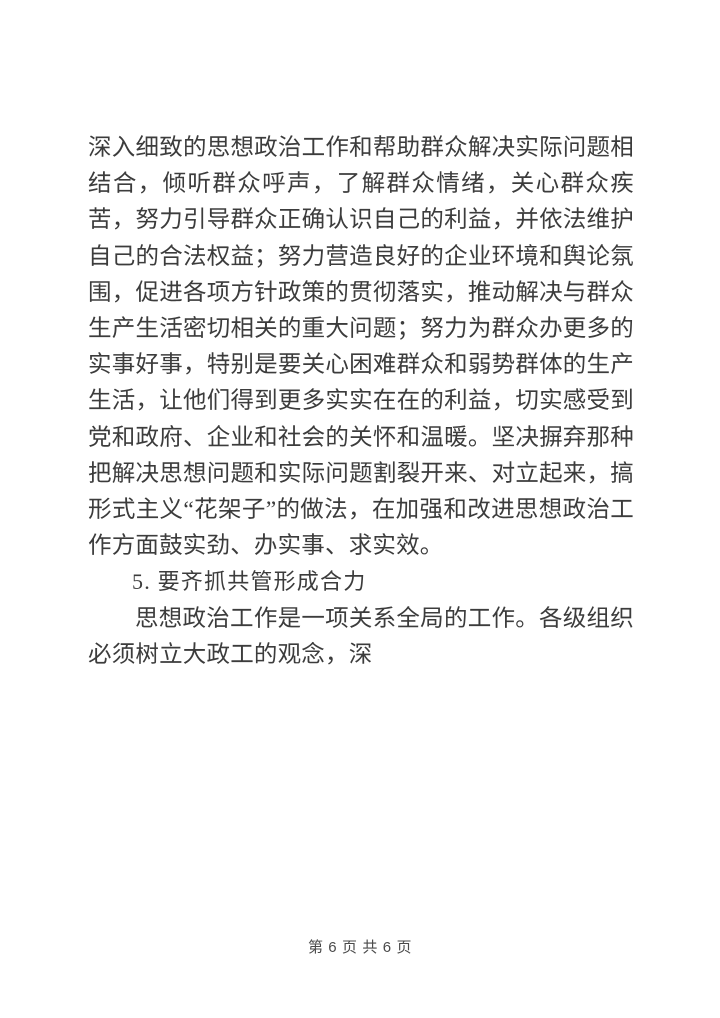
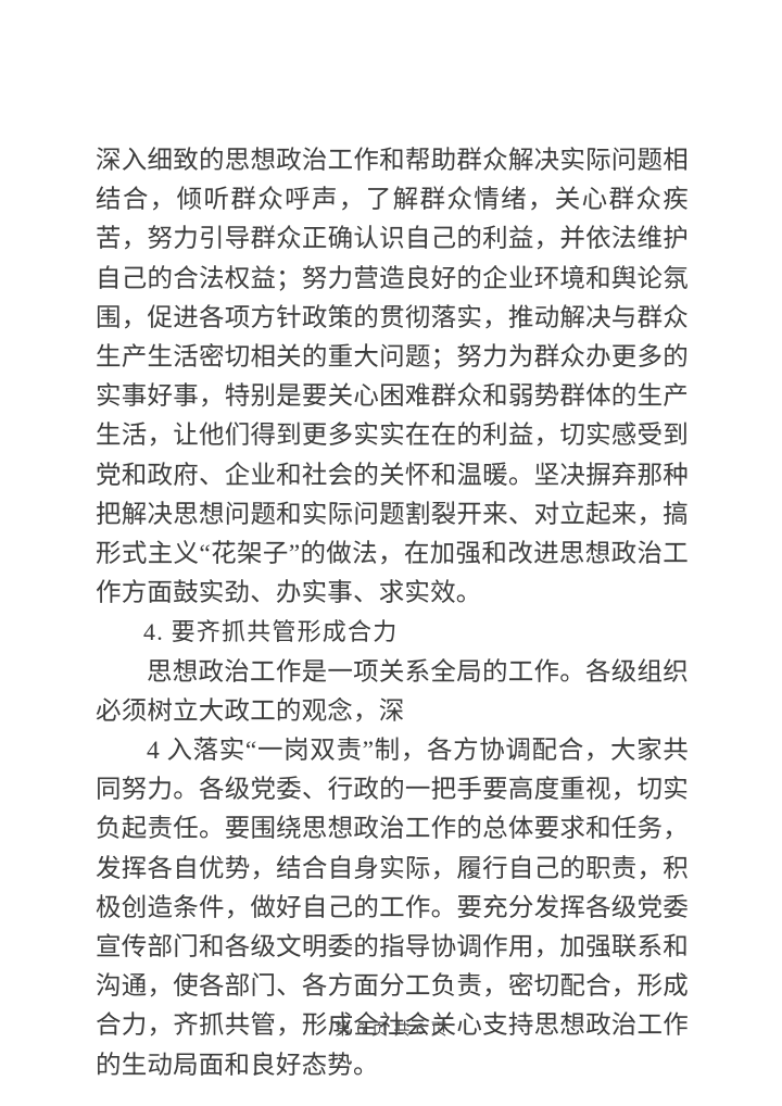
  深入细致的思想政治工作和帮助群众解决实际问题相结合，倾听群众呼声，了解群众情绪，关心群众疾苦，努力引导群众正确认识自己的利益，并依法维护自己的合法权益；努力营造良好的企业环境和舆论氛围，促进各项方针政策的贯彻落实，推动解决与群众生产生活密切相关的重大问题；努力为群众办更多的实事好事，特别是要关心困难群众和弱势群体的生产生活，让他们得到更多实实在在的利益，切实感受到党和政府、企业和社会的关怀和温暖。坚决摒弃那种把解决思想问题和实际问题割裂开来、对立起来，搞形式主义“花架子”的做法，在加强和改进思想政治工作方面鼓实劲、办实事、求实效。
- 5. 要齐抓共管形成合力
+ 4. 要齐抓共管形成合力
  思想政治工作是一项关系全局的工作。各级组织必须树立大政工的观念，深
+ 4 入落实“一岗双责”制，各方协调配合，大家共同努力。各级党委、行政的一把手要高度重视，切实负起责任。要围绕思想政治工作的总体要求和任务，发挥各自优势，结合自身实际，履行自己的职责，积极创造条件，做好自己的工作。要充分发挥各级党委宣传部门和各级文明委的指导协调作用，加强联系和沟通，使各部门、各方面分工负责，密切配合，形成合力，齐抓共管，形成全社会关心支持思想政治工作的生动局面和良好态势。
  第 6 页 共 6 页
